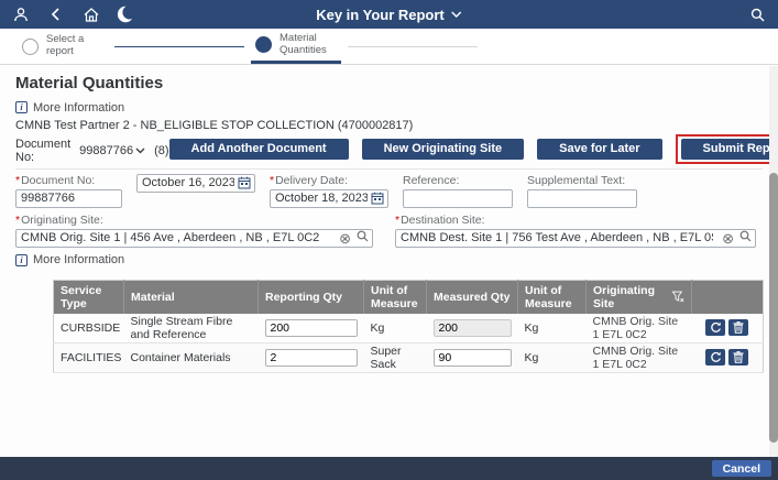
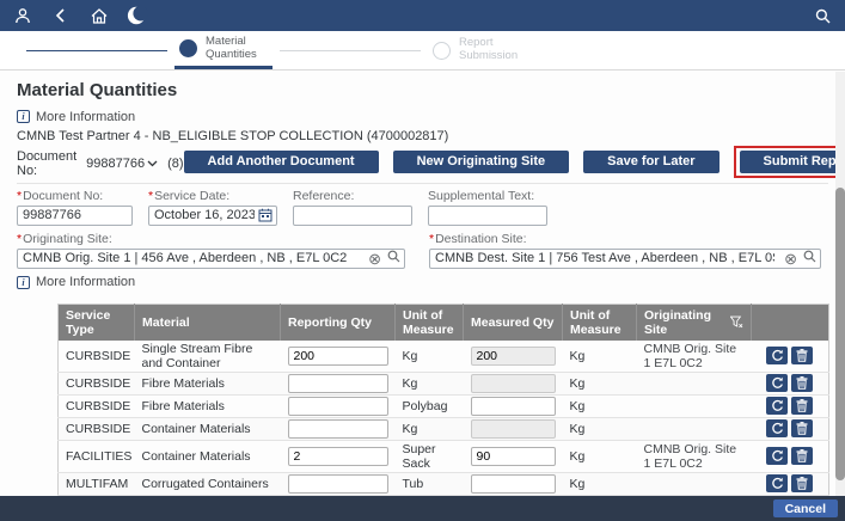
- Key in Your Report
- Select a report
  Material Quantities
+ Report Submission
  Material Quantities
  i
  More Information
- CMNB Test Partner 2 - NB_ELIGIBLE STOP COLLECTION (4700002817)
+ CMNB Test Partner 4 - NB_ELIGIBLE STOP COLLECTION (4700002817)
  Document No:
  99887766
  (8)
  Add Another Document
  New Originating Site
  Save for Later
  Submit Rep
  *Document No:
  99887766
+ *Service Date:
  October 16, 2023
- *Delivery Date:
- October 18, 2023
  Reference:
  Supplemental Text:
  *Originating Site:
  CMNB Orig. Site 1 | 456 Ave , Aberdeen , NB , E7L 0C2
  ⊗
  *Destination Site:
  CMNB Dest. Site 1 | 756 Test Ave , Aberdeen , NB , E7L 0
  ⊗
  i
  More Information
  Service Type	Material	Reporting Qty	Unit of Measure	Measured Qty	Unit of Measure	Originating Site
- CURBSIDE	Single Stream Fibre and Reference	200	Kg	200	Kg	CMNB Orig. Site 1 E7L 0C2
+ CURBSIDE	Single Stream Fibre and Container	200	Kg	200	Kg	CMNB Orig. Site 1 E7L 0C2
+ CURBSIDE	Fibre Materials		Kg		Kg
+ CURBSIDE	Fibre Materials		Polybag		Kg
+ CURBSIDE	Container Materials		Kg		Kg
  FACILITIES	Container Materials	2	Super Sack	90	Kg	CMNB Orig. Site 1 E7L 0C2
+ MULTIFAM	Corrugated Containers		Tub		Kg
  Cancel
